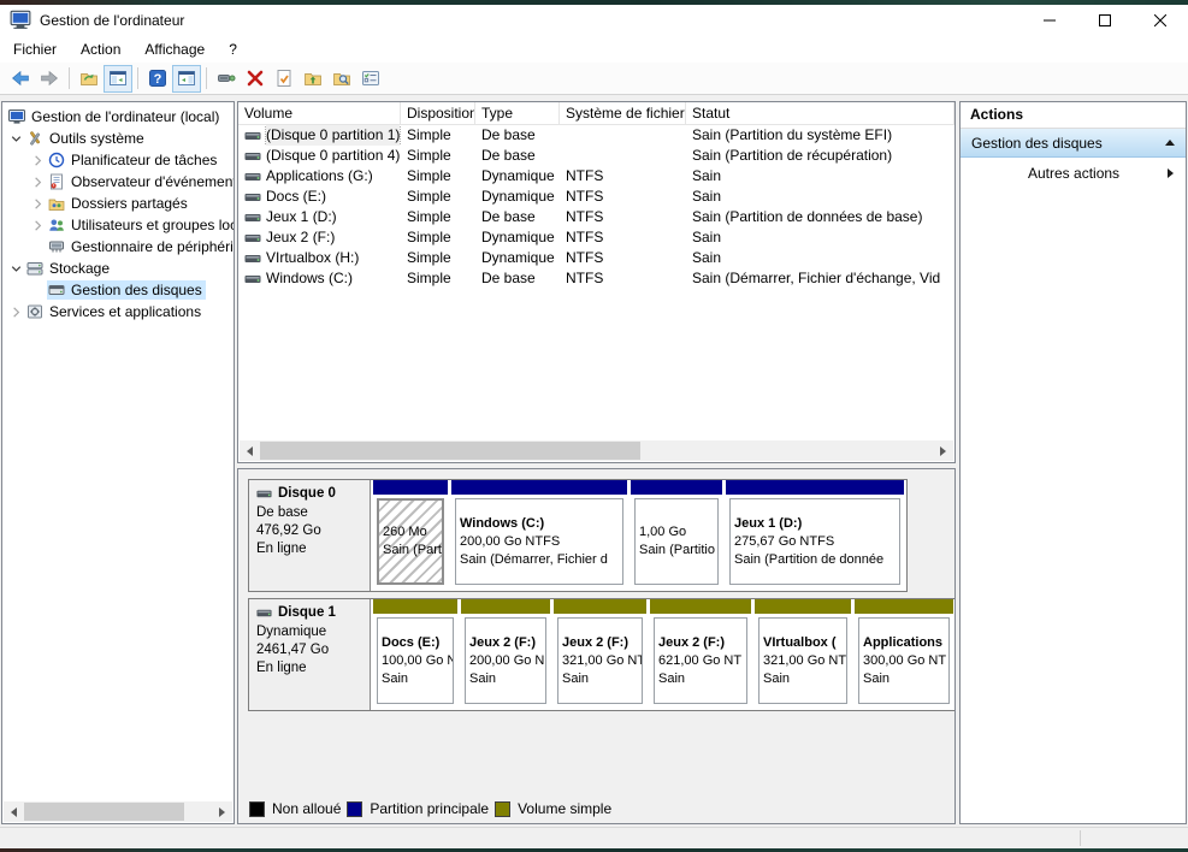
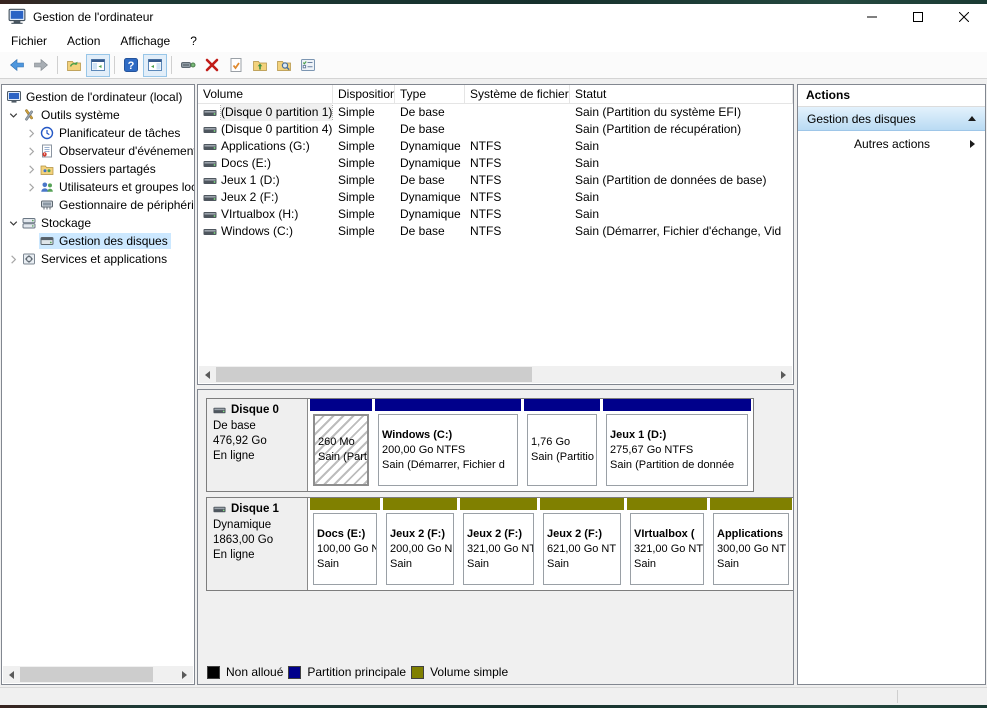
  Gestion de l'ordinateur
  Fichier
  Action
  Affichage
  ?
  ?
  Gestion de l'ordinateur (local)
  Outils système
  Planificateur de tâches
  Observateur d'événemen
  Dossiers partagés
  Utilisateurs et groupes lo
  Gestionnaire de périphéri
  Stockage
  Gestion des disques
  Services et applications
  Volume
  Disposition
  Type
  Système de fichier
  Statut
  (Disque 0 partition 1)
  Simple
  De base
  Sain (Partition du système EFI)
  (Disque 0 partition 4)
  Simple
  De base
  Sain (Partition de récupération)
  Applications (G:)
  Simple
  Dynamique
  NTFS
  Sain
  Docs (E:)
  Simple
  Dynamique
  NTFS
  Sain
  Jeux 1 (D:)
  Simple
  De base
  NTFS
  Sain (Partition de données de base)
  Jeux 2 (F:)
  Simple
  Dynamique
  NTFS
  Sain
  VIrtualbox (H:)
  Simple
  Dynamique
  NTFS
  Sain
  Windows (C:)
  Simple
  De base
  NTFS
  Sain (Démarrer, Fichier d'échange, Vid
  Disque 0
  De base
  476,92 Go
  En ligne
  260 Mo
  Sain (Part
  Windows (C:)
  200,00 Go NTFS
  Sain (Démarrer, Fichier d
- 1,00 Go
+ 1,76 Go
  Sain (Partitio
  Jeux 1 (D:)
  275,67 Go NTFS
  Sain (Partition de donnée
  Disque 1
  Dynamique
- 2461,47 Go
+ 1863,00 Go
  En ligne
  Docs (E:)
  100,00 Go N
  Sain
  Jeux 2 (F:)
  200,00 Go N
  Sain
  Jeux 2 (F:)
  321,00 Go NT
  Sain
  Jeux 2 (F:)
  621,00 Go NT
  Sain
  VIrtualbox (
  321,00 Go NT
  Sain
  Applications
  300,00 Go NT
  Sain
  Non alloué
  Partition principale
  Volume simple
  Actions
  Gestion des disques
  Autres actions
